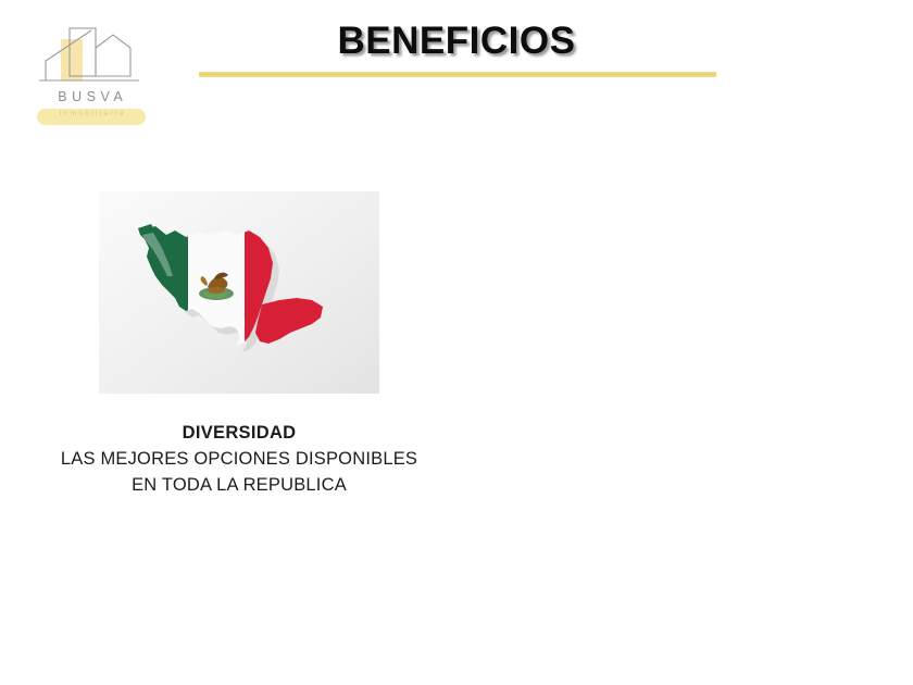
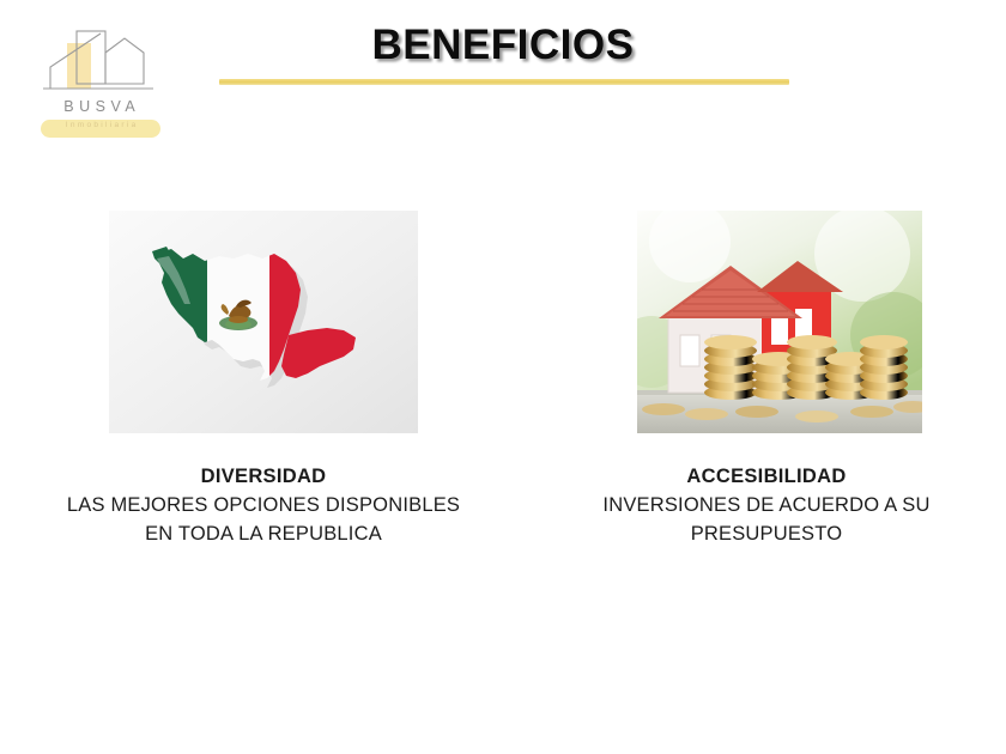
  BUSVA
  BENEFICIOS
  DIVERSIDAD
  LAS MEJORES OPCIONES DISPONIBLES
  EN TODA LA REPUBLICA
+ ACCESIBILIDAD
+ INVERSIONES DE ACUERDO A SU
+ PRESUPUESTO
